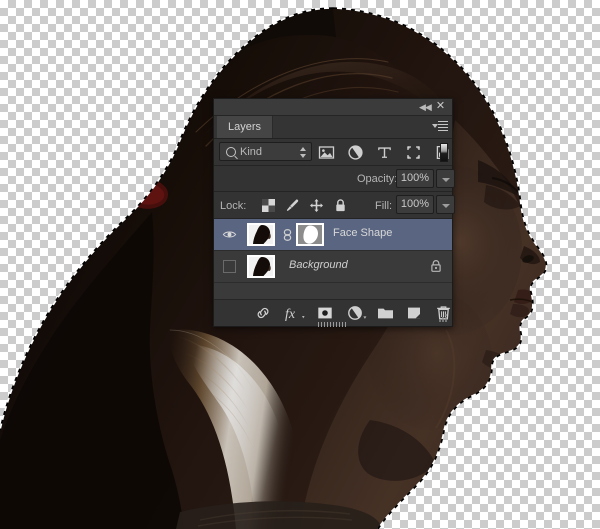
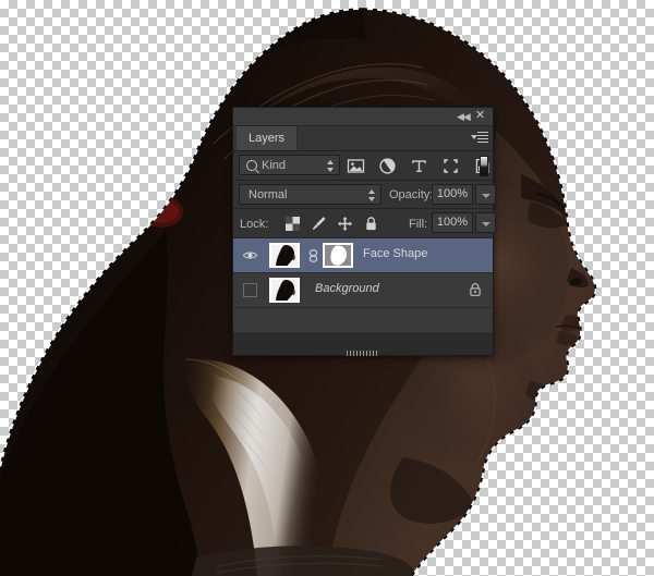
  ◀◀
  ✕
  Layers
  Kind
+ Normal
  Opacity
  100%
  Lock:
  Fill:
  100%
  Face Shape
  Background
- fx
